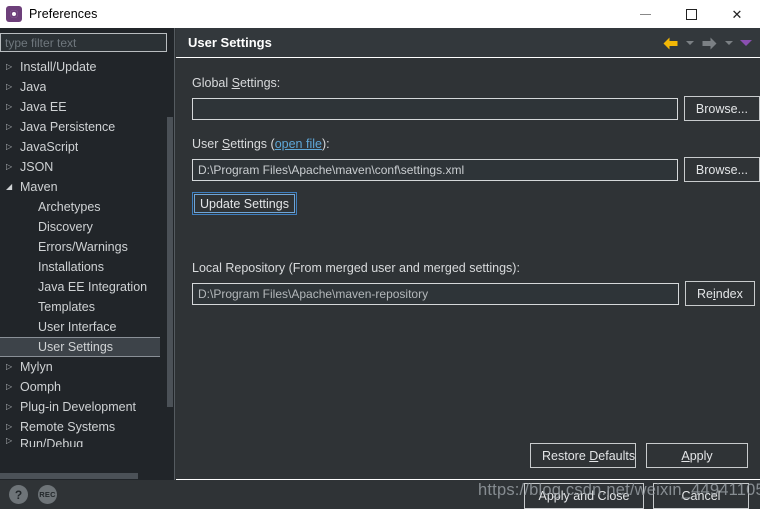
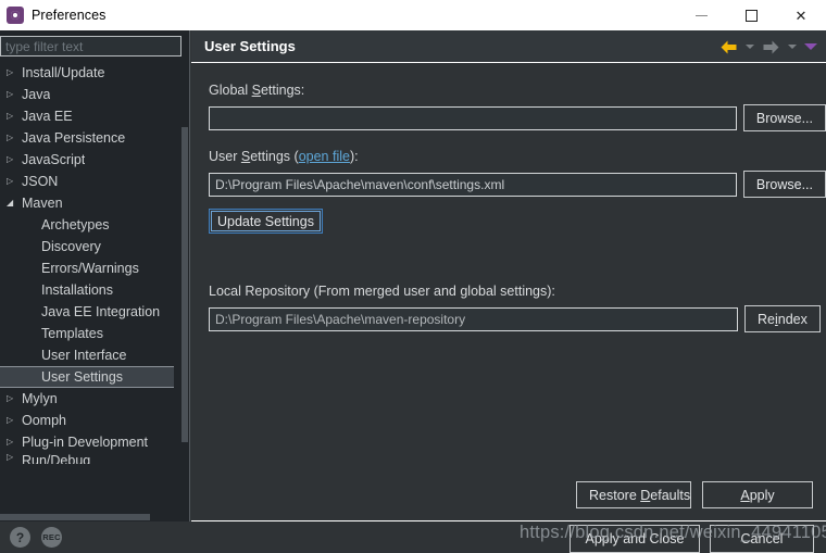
  Preferences
  ✕
  type filter text
  Install/Update
  Java
  Java EE
  Java Persistence
  JavaScript
  JSON
  Maven
  Archetypes
  Discovery
  Errors/Warnings
  Installations
  Java EE Integration
  Templates
  User Interface
  User Settings
  Mylyn
  Oomph
  Plug-in Development
- Remote Systems
  Run/Debug
  User Settings
  Global Settings:
  Browse...
  User Settings (open file):
  D:\Program Files\Apache\maven\conf\settings.xml
  Browse...
  Update Settings
- Local Repository (From merged user and merged settings):
+ Local Repository (From merged user and global settings):
  D:\Program Files\Apache\maven-repository
  Reindex
  Restore Defaults
  Apply
  ?
  REC
  Apply and Close
  Cancel
  https://blog.csdn.net/weixin_4494110
